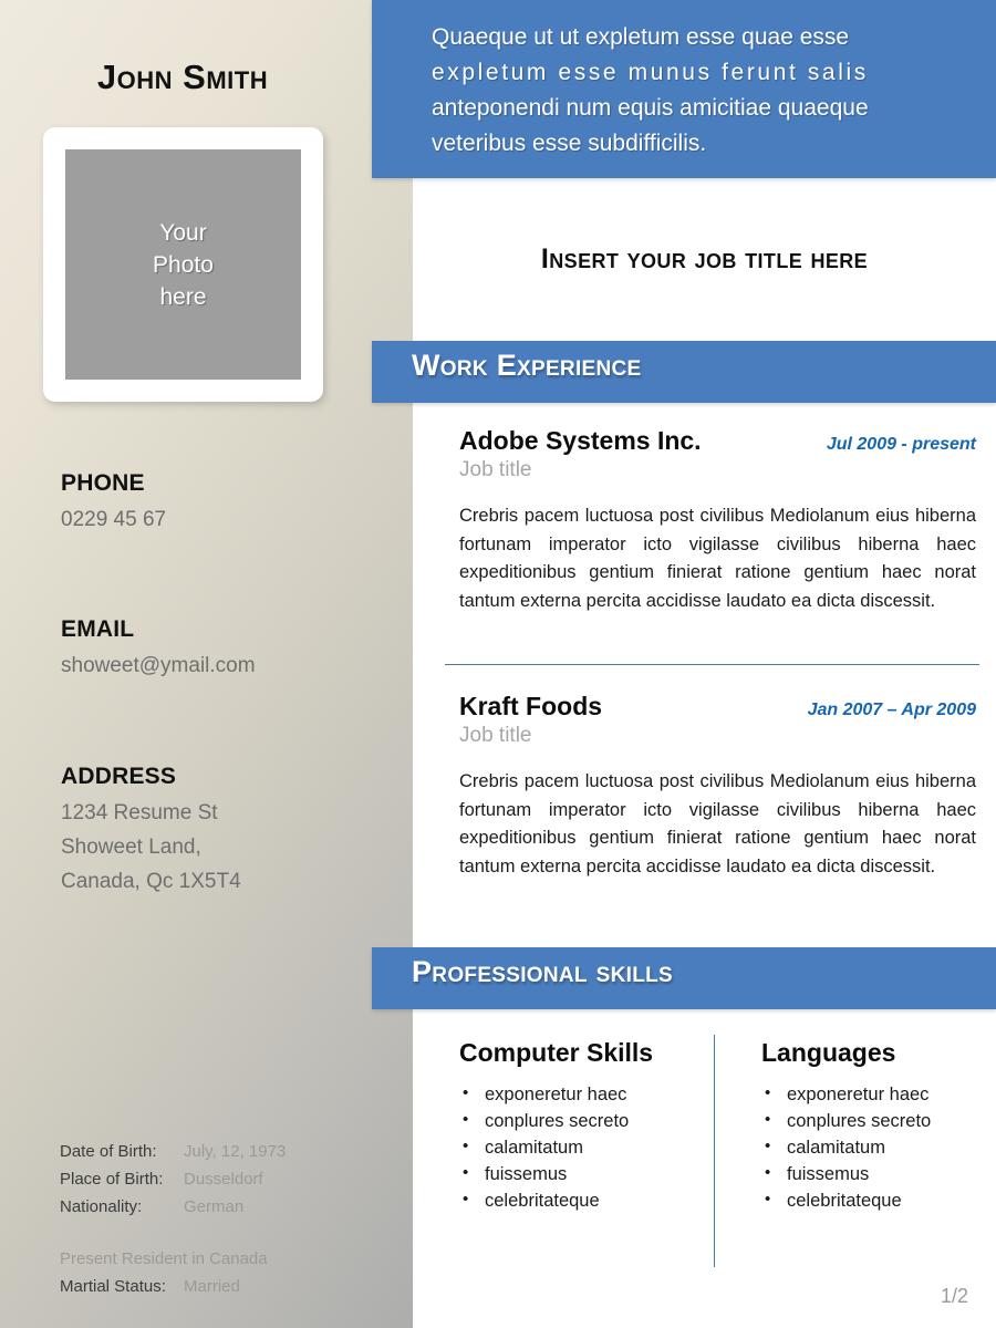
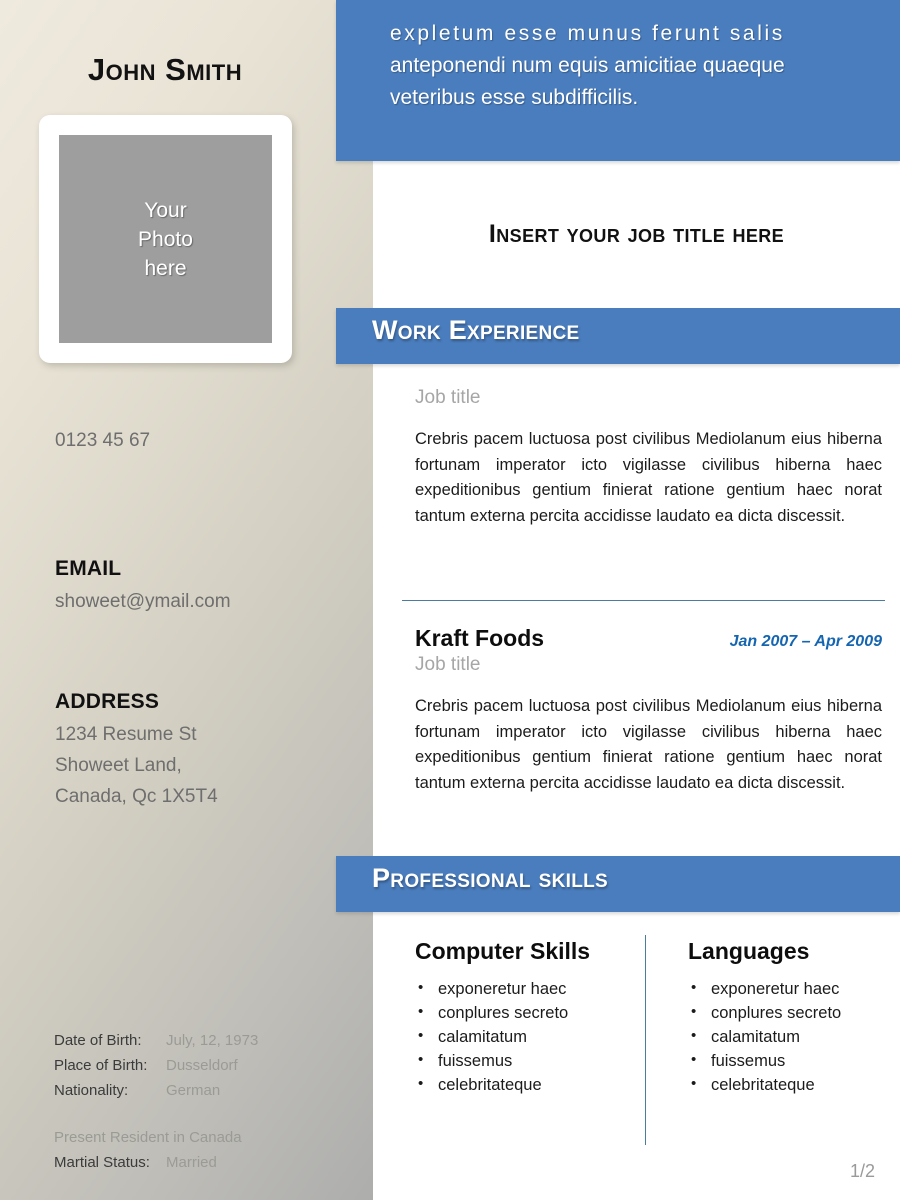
  John Smith
  Your
  Photo
  here
- PHONE
- 0229 45 67
+ 0123 45 67
  EMAIL
  showeet@ymail.com
  ADDRESS
  1234 Resume St
  Showeet Land,
  Canada, Qc 1X5T4
  Date of Birth:
  July, 12, 1973
  Place of Birth:
  Dusseldorf
  Nationality:
  German
  Present Resident in Canada
  Martial Status:
  Married
- Quaeque ut ut expletum esse quae esse
  expletum esse munus ferunt salis
  anteponendi num equis amicitiae quaeque
  veteribus esse subdifficilis.
  Insert your job title here
  Work Experience
- Adobe Systems Inc.
- Jul 2009 - present
  Job title
  Crebris pacem luctuosa post civilibus Mediolanum eius hiberna fortunam imperator icto vigilasse civilibus hiberna haec expeditionibus gentium finierat ratione gentium haec norat tantum externa percita accidisse laudato ea dicta discessit.
  Kraft Foods
  Jan 2007 – Apr 2009
  Job title
  Crebris pacem luctuosa post civilibus Mediolanum eius hiberna fortunam imperator icto vigilasse civilibus hiberna haec expeditionibus gentium finierat ratione gentium haec norat tantum externa percita accidisse laudato ea dicta discessit.
  Professional skills
  Computer Skills
  exponeretur haec
  conplures secreto
  calamitatum
  fuissemus
  celebritateque
  Languages
  exponeretur haec
  conplures secreto
  calamitatum
  fuissemus
  celebritateque
  1/2
